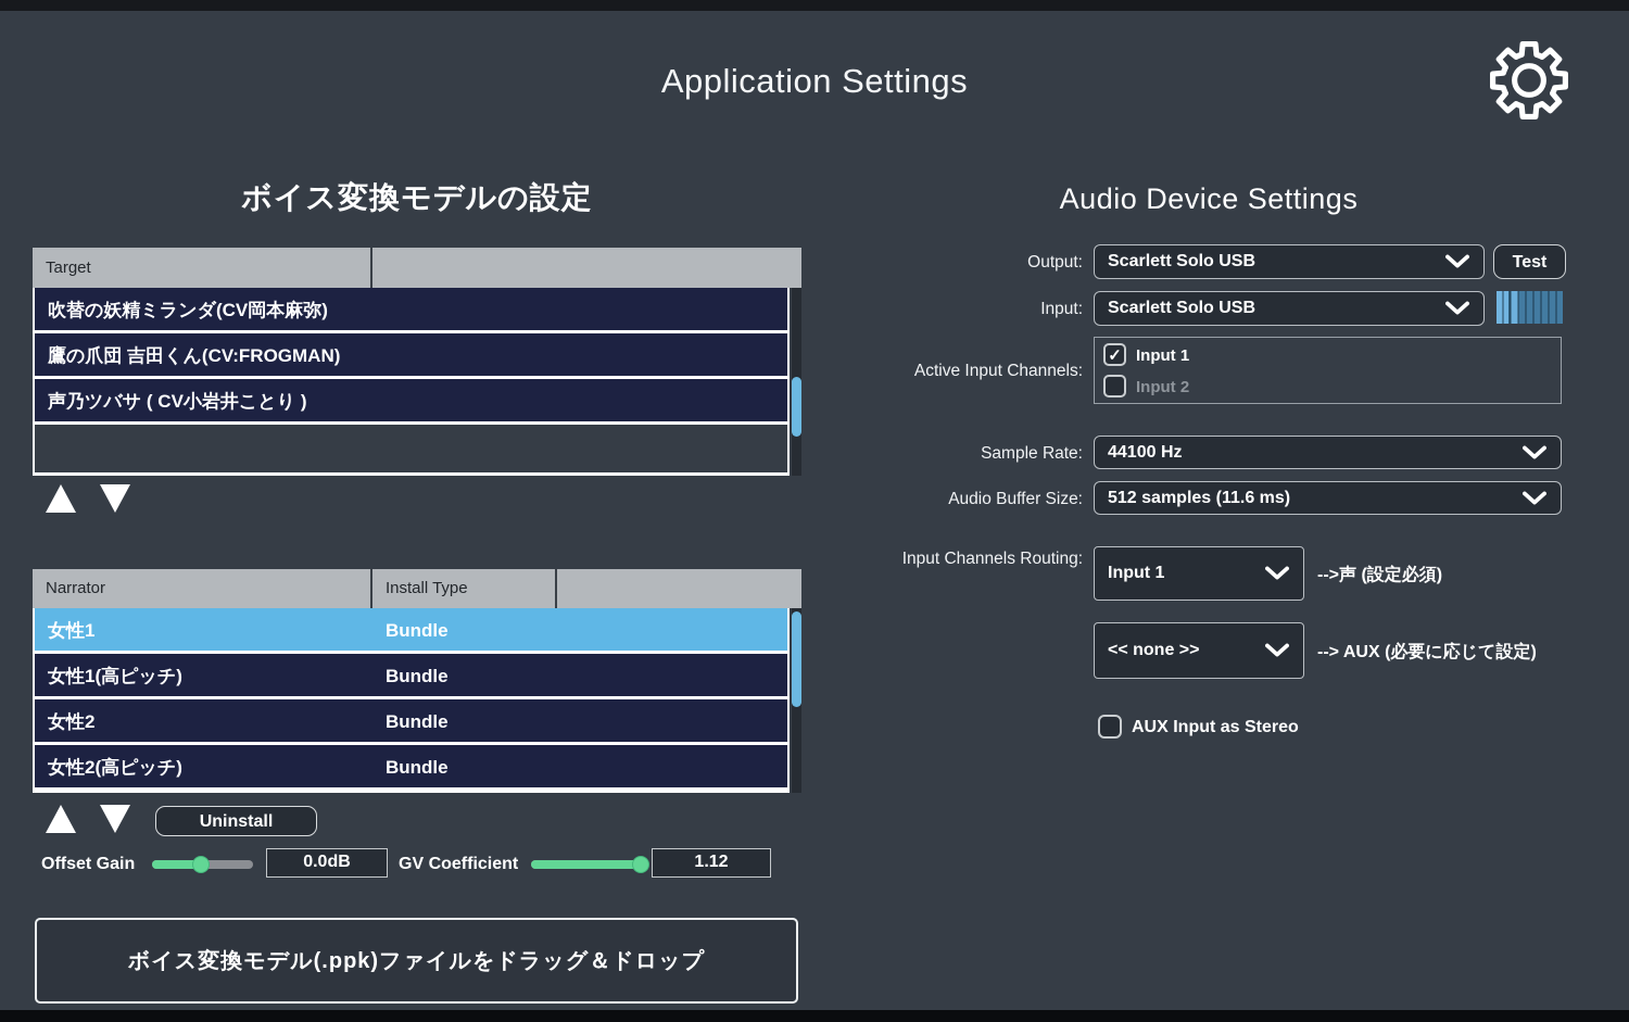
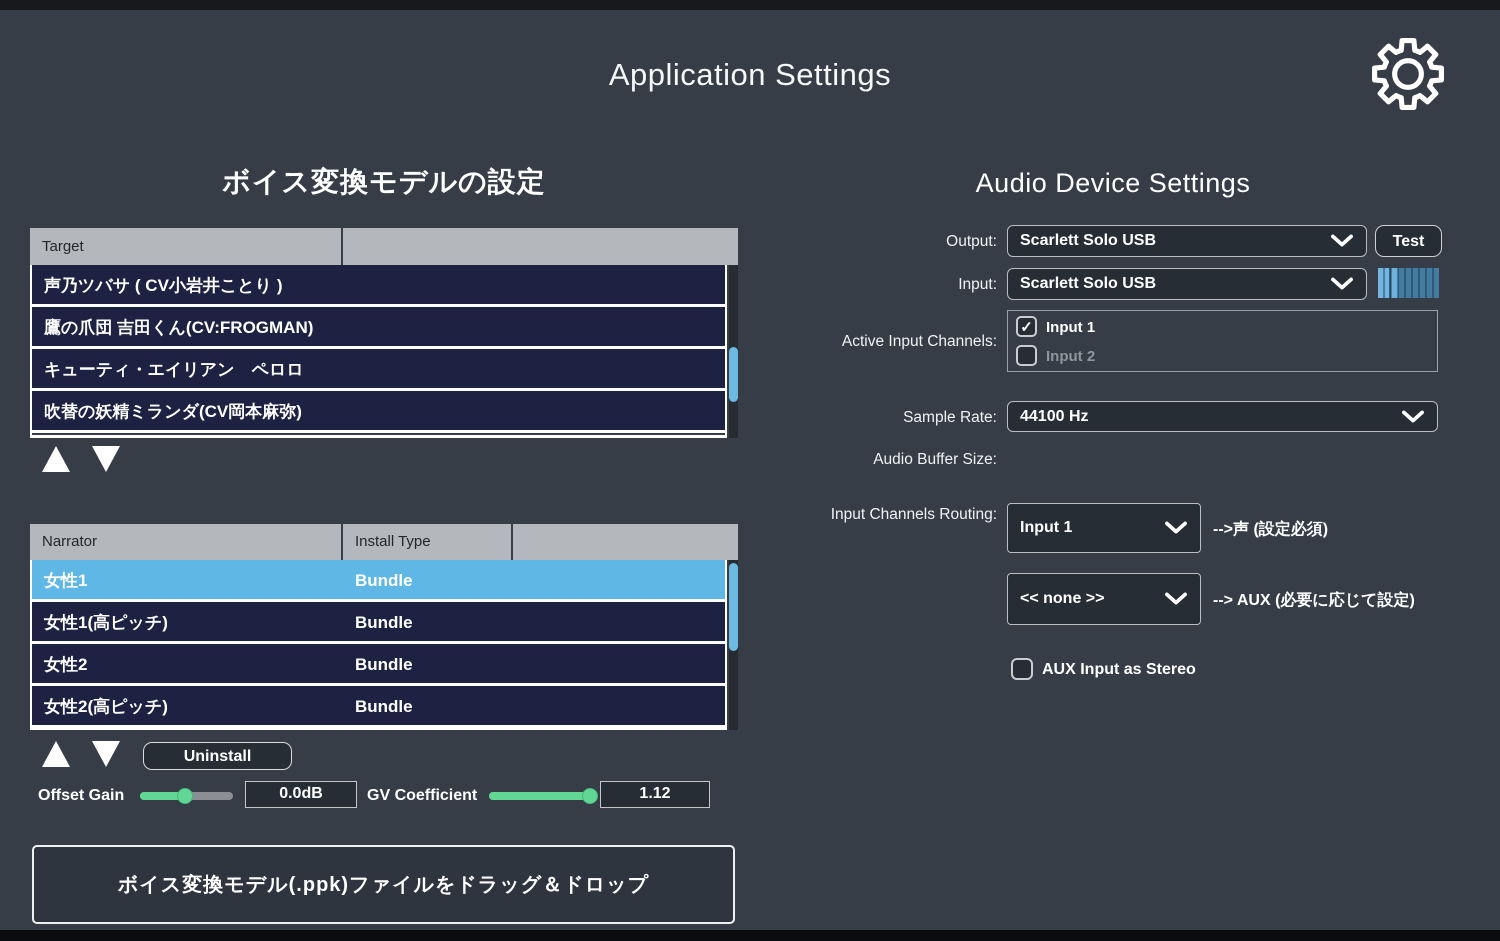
  Application Settings
  ボイス変換モデルの設定
  Target
- 吹替の妖精ミランダ(CV岡本麻弥)
+ 声乃ツバサ ( CV小岩井ことり )
  鷹の爪団 吉田くん(CV:FROGMAN)
+ キューティ・エイリアン ペロロ
- 声乃ツバサ ( CV小岩井ことり )
+ 吹替の妖精ミランダ(CV岡本麻弥)
  Narrator
  Install Type
  女性1
  Bundle
  女性1(高ピッチ)
  Bundle
  女性2
  Bundle
  女性2(高ピッチ)
  Bundle
  Uninstall
  Offset Gain
  0.0dB
  GV Coefficient
  1.12
  ボイス変換モデル(.ppk)ファイルをドラッグ＆ドロップ
  Audio Device Settings
  Output:
  Scarlett Solo USB
  Test
  Input:
  Scarlett Solo USB
  Active Input Channels:
  Input 1
  Input 2
  Sample Rate:
  44100 Hz
  Audio Buffer Size:
- 512 samples (11.6 ms)
  Input Channels Routing:
  Input 1
  -->声 (設定必須)
  << none >>
  --> AUX (必要に応じて設定)
  AUX Input as Stereo
